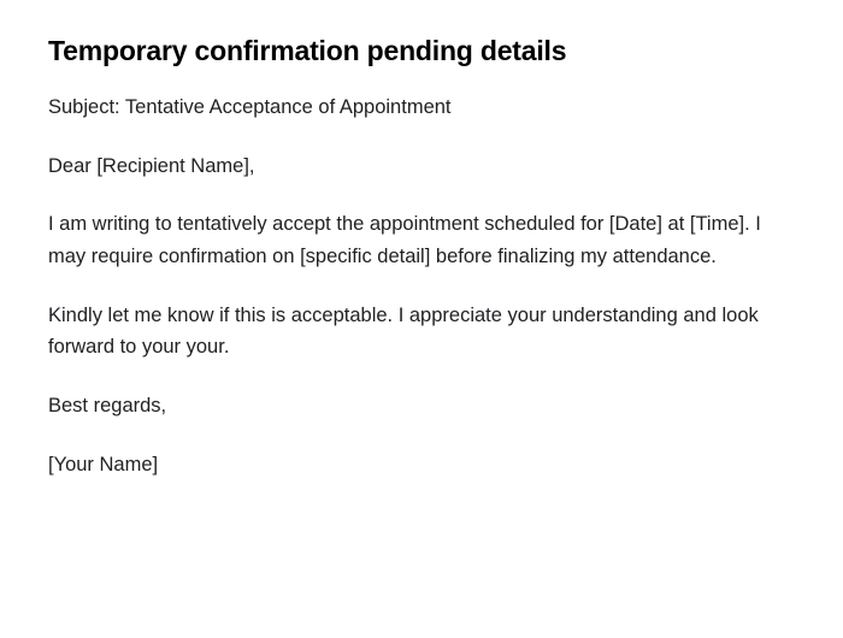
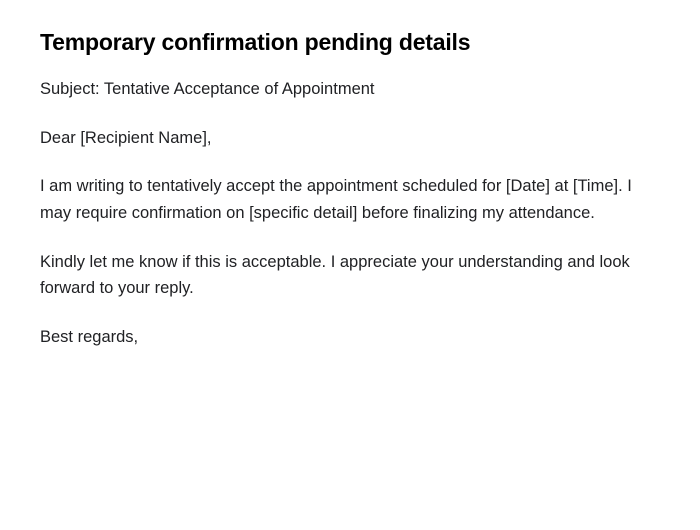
  Temporary confirmation pending details
  Subject: Tentative Acceptance of Appointment
  Dear [Recipient Name],
  I am writing to tentatively accept the appointment scheduled for [Date] at [Time]. I may require confirmation on [specific detail] before finalizing my attendance.
- Kindly let me know if this is acceptable. I appreciate your understanding and look forward to your your.
+ Kindly let me know if this is acceptable. I appreciate your understanding and look forward to your reply.
  Best regards,
- [Your Name]
